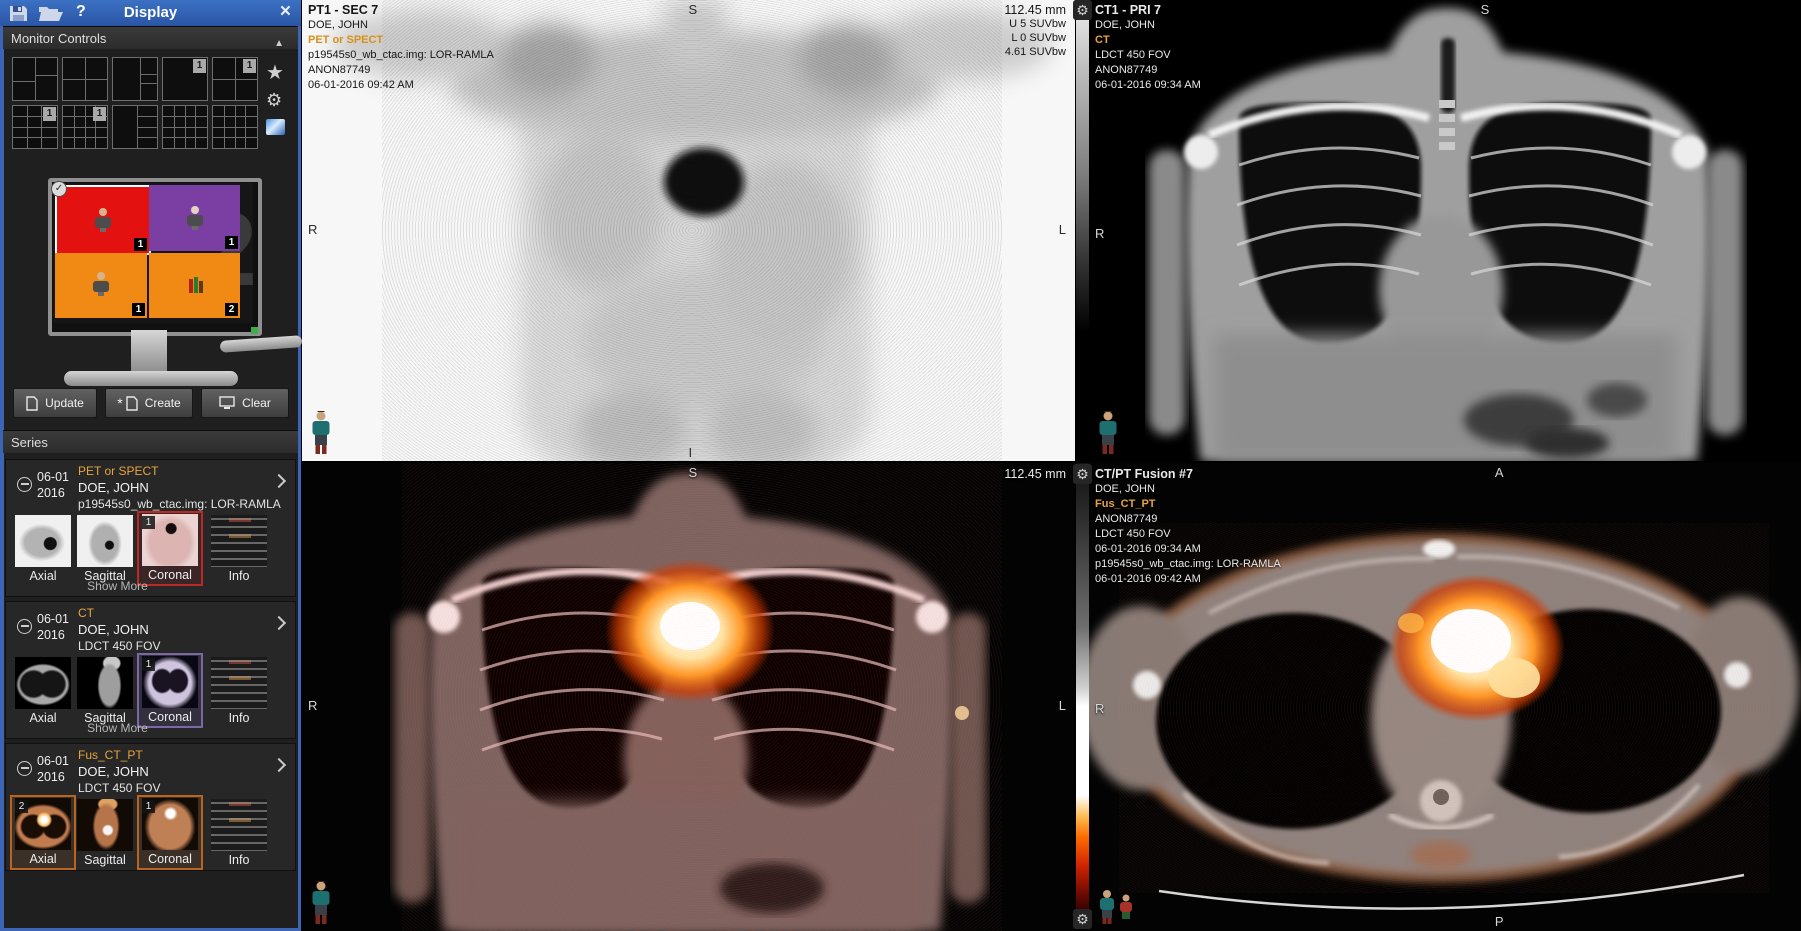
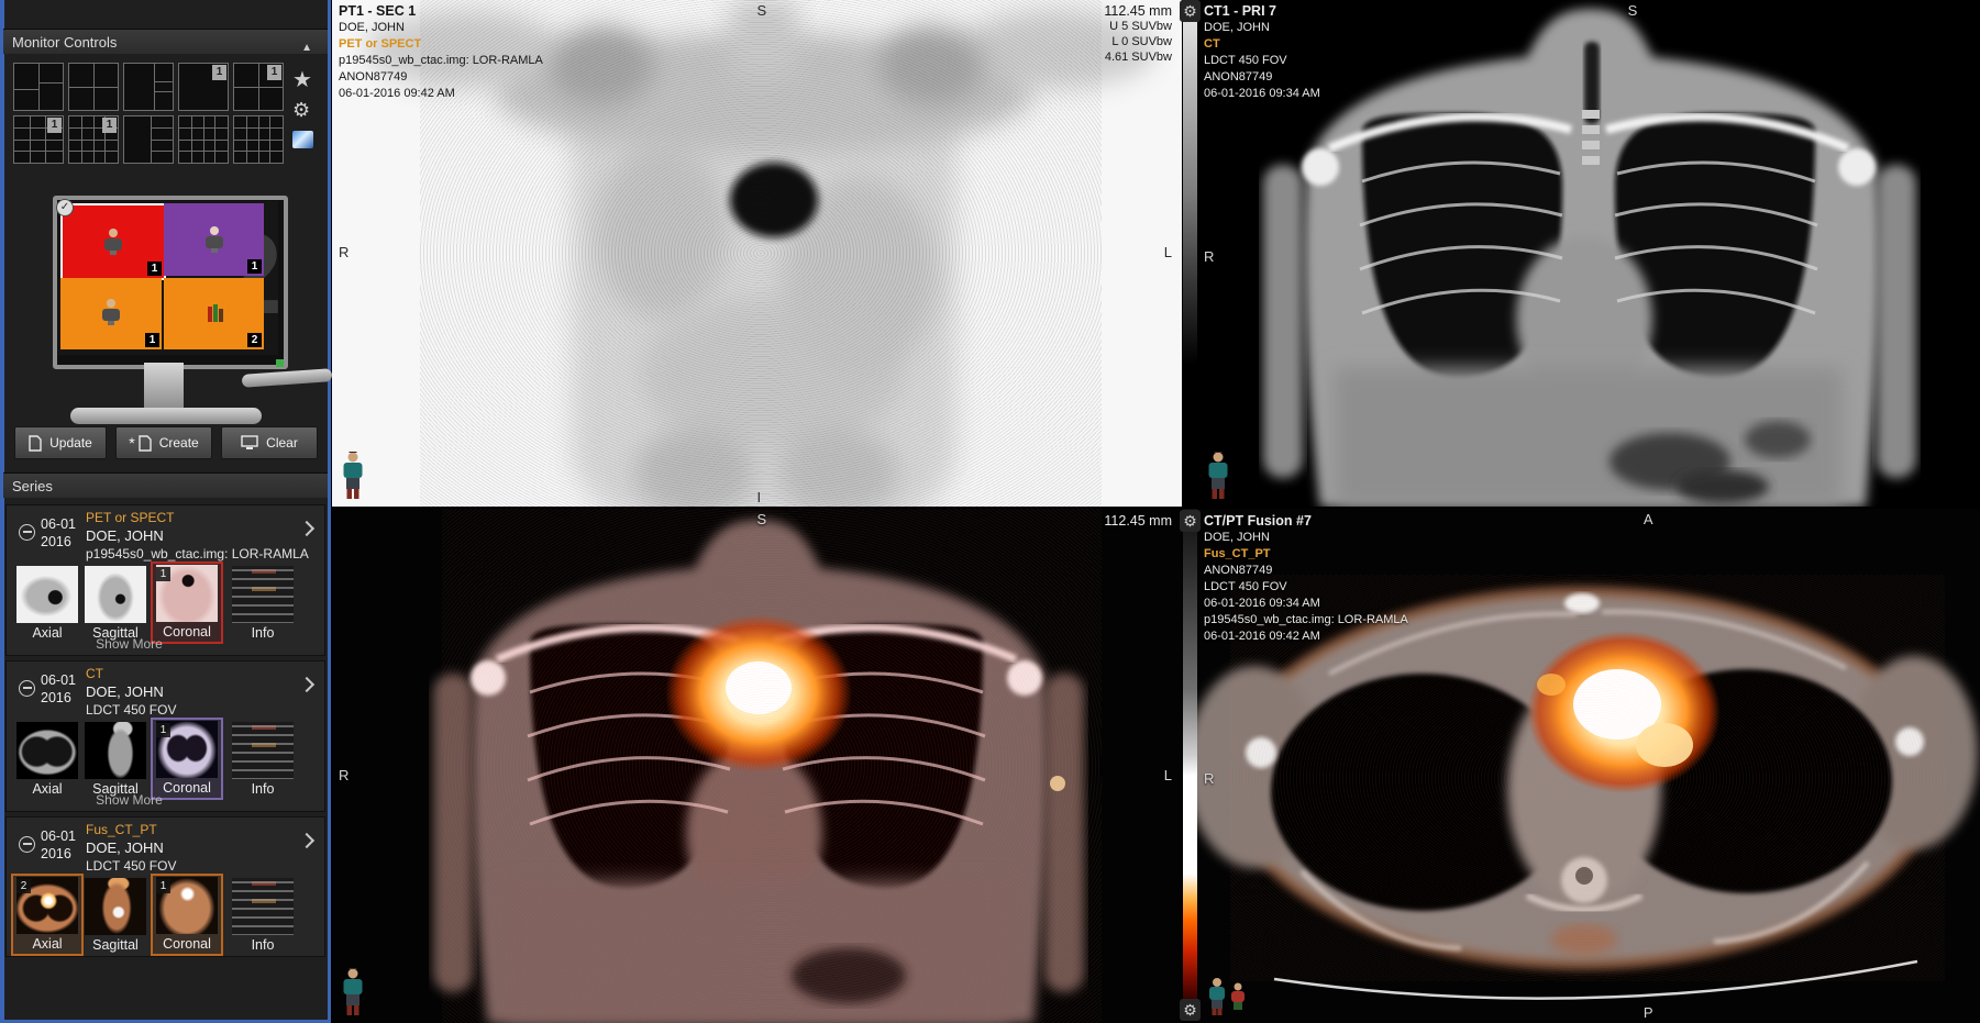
- ?
- Display
- ×
  Monitor Controls
  ▲
  1
  1
  1
  1
  ★
  ⚙
  1
  1
  1
  2
  ✓
  Update
  *
  Create
  Clear
  Series
  06-01
  2016
  PET or SPECT
  DOE, JOHN
  p19545s0_wb_ctac.img: LOR-RAMLA
  Axial
  Sagittal
  1
  Coronal
  Info
  Show More
  06-01
  2016
  CT
  DOE, JOHN
  LDCT 450 FOV
  Axial
  Sagittal
  1
  Coronal
  Info
  Show More
  06-01
  2016
  Fus_CT_PT
  DOE, JOHN
  LDCT 450 FOV
  2
  Axial
  Sagittal
  1
  Coronal
  Info
- PT1 - SEC 7
+ PT1 - SEC 1
  DOE, JOHN
  PET or SPECT
  p19545s0_wb_ctac.img: LOR-RAMLA
  ANON87749
  06-01-2016 09:42 AM
  112.45 mm
  U 5 SUVbw
  L 0 SUVbw
  4.61 SUVbw
  S
  R
  L
  I
  CT1 - PRI 7
  DOE, JOHN
  CT
  LDCT 450 FOV
  ANON87749
  06-01-2016 09:34 AM
  S
  R
  S
  112.45 mm
  R
  L
  CT/PT Fusion #7
  DOE, JOHN
  Fus_CT_PT
  ANON87749
  LDCT 450 FOV
  06-01-2016 09:34 AM
  p19545s0_wb_ctac.img: LOR-RAMLA
  06-01-2016 09:42 AM
  A
  R
  P
  ⚙
  ⚙
  ⚙
